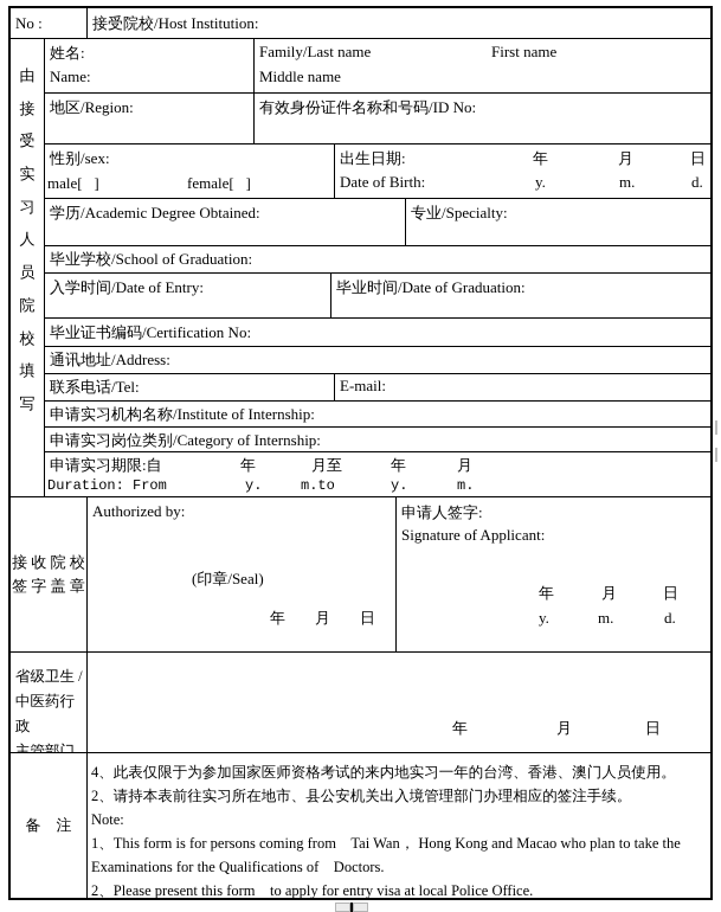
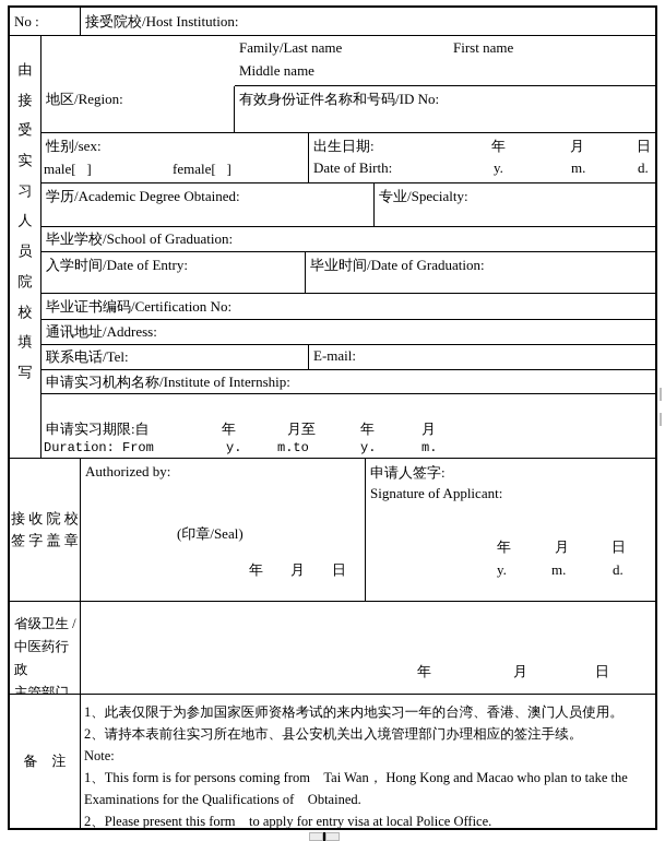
  No :
  接受院校/Host Institution:
  由
  接
  受
  实
  习
  人
  员
  院
  校
  填
  写
- 姓名:
- Name:
  Family/Last name
  First name
  Middle name
  地区/Region:
  有效身份证件名称和号码/ID No:
  性别/sex:
  male[ ]
  female[ ]
  出生日期:
  年
  月
  日
  Date of Birth:
  y.
  m.
  d.
  学历/Academic Degree Obtained:
  专业/Specialty:
  毕业学校/School of Graduation:
  入学时间/Date of Entry:
  毕业时间/Date of Graduation:
  毕业证书编码/Certification No:
  通讯地址/Address:
  联系电话/Tel:
  E-mail:
  申请实习机构名称/Institute of Internship:
- 申请实习岗位类别/Category of Internship:
  申请实习期限:自
  年
  月至
  年
  月
  Duration: From
  y.
  m.to
  y.
  m.
  接 收 院 校
  签 字 盖 章
  Authorized by:
  (印章/Seal)
  年
  月
  日
  申请人签字:
  Signature of Applicant:
  年
  月
  日
  y.
  m.
  d.
  省级卫生 /
  中医药行政
  主管部门
  年
  月
  日
  备 注
- 4、此表仅限于为参加国家医师资格考试的来内地实习一年的台湾、香港、澳门人员使用。
+ 1、此表仅限于为参加国家医师资格考试的来内地实习一年的台湾、香港、澳门人员使用。
  2、请持本表前往实习所在地市、县公安机关出入境管理部门办理相应的签注手续。
  Note:
  1、This form is for persons coming from Tai Wan， Hong Kong and Macao who plan to take the
- Examinations for the Qualifications of Doctors.
+ Examinations for the Qualifications of Obtained.
  2、Please present this form to apply for entry visa at local Police Office.
